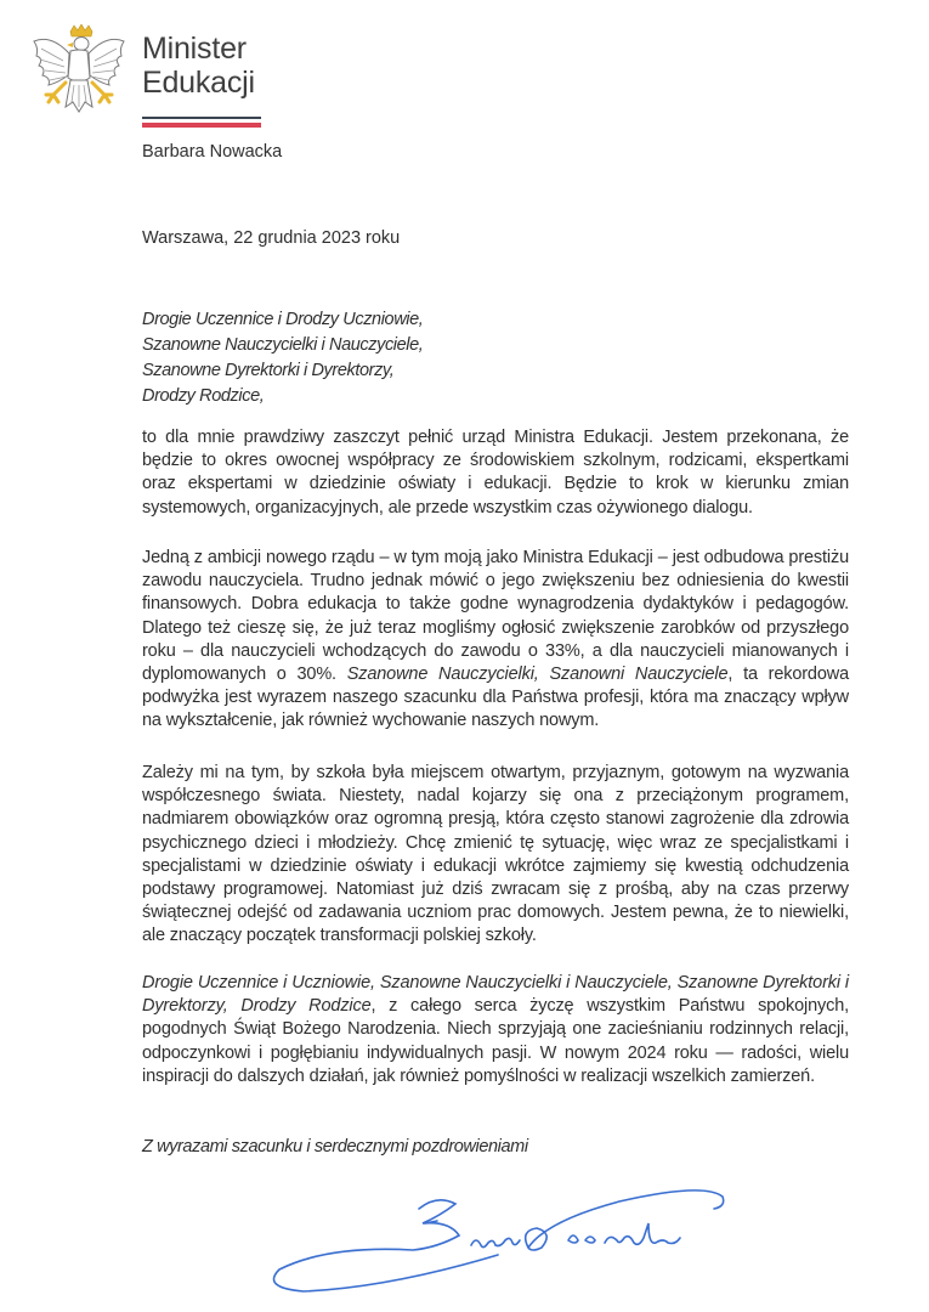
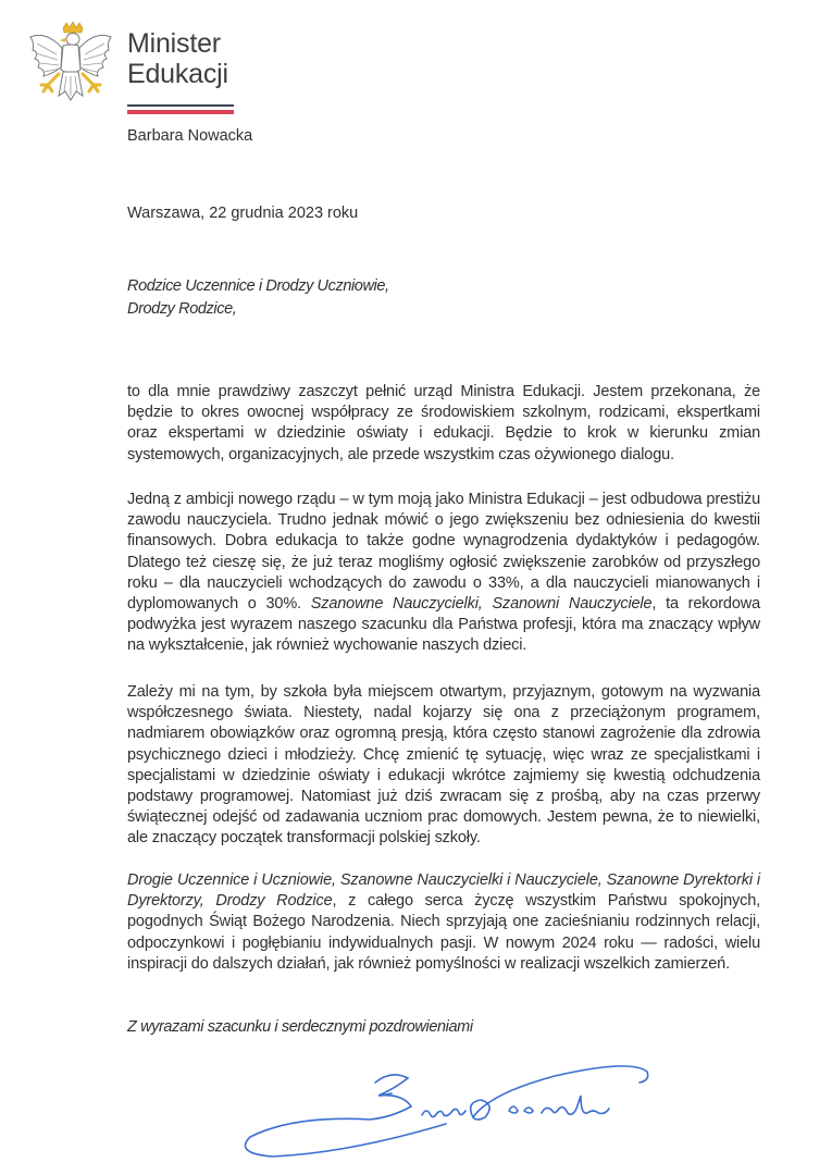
  Minister
  Edukacji
  Barbara Nowacka
  Warszawa, 22 grudnia 2023 roku
- Drogie Uczennice i Drodzy Uczniowie,
+ Rodzice Uczennice i Drodzy Uczniowie,
- Szanowne Nauczycielki i Nauczyciele,
- Szanowne Dyrektorki i Dyrektorzy,
  Drodzy Rodzice,
  to dla mnie prawdziwy zaszczyt pełnić urząd Ministra Edukacji. Jestem przekonana, że będzie to okres owocnej współpracy ze środowiskiem szkolnym, rodzicami, ekspertkami oraz ekspertami w dziedzinie oświaty i edukacji. Będzie to krok w kierunku zmian systemowych, organizacyjnych, ale przede wszystkim czas ożywionego dialogu.
- Jedną z ambicji nowego rządu – w tym moją jako Ministra Edukacji – jest odbudowa prestiżu zawodu nauczyciela. Trudno jednak mówić o jego zwiększeniu bez odniesienia do kwestii finansowych. Dobra edukacja to także godne wynagrodzenia dydaktyków i pedagogów. Dlatego też cieszę się, że już teraz mogliśmy ogłosić zwiększenie zarobków od przyszłego roku – dla nauczycieli wchodzących do zawodu o 33%, a dla nauczycieli mianowanych i dyplomowanych o 30%. Szanowne Nauczycielki, Szanowni Nauczyciele, ta rekordowa podwyżka jest wyrazem naszego szacunku dla Państwa profesji, która ma znaczący wpływ na wykształcenie, jak również wychowanie naszych nowym.
+ Jedną z ambicji nowego rządu – w tym moją jako Ministra Edukacji – jest odbudowa prestiżu zawodu nauczyciela. Trudno jednak mówić o jego zwiększeniu bez odniesienia do kwestii finansowych. Dobra edukacja to także godne wynagrodzenia dydaktyków i pedagogów. Dlatego też cieszę się, że już teraz mogliśmy ogłosić zwiększenie zarobków od przyszłego roku – dla nauczycieli wchodzących do zawodu o 33%, a dla nauczycieli mianowanych i dyplomowanych o 30%. Szanowne Nauczycielki, Szanowni Nauczyciele, ta rekordowa podwyżka jest wyrazem naszego szacunku dla Państwa profesji, która ma znaczący wpływ na wykształcenie, jak również wychowanie naszych dzieci.
  Zależy mi na tym, by szkoła była miejscem otwartym, przyjaznym, gotowym na wyzwania współczesnego świata. Niestety, nadal kojarzy się ona z przeciążonym programem, nadmiarem obowiązków oraz ogromną presją, która często stanowi zagrożenie dla zdrowia psychicznego dzieci i młodzieży. Chcę zmienić tę sytuację, więc wraz ze specjalistkami i specjalistami w dziedzinie oświaty i edukacji wkrótce zajmiemy się kwestią odchudzenia podstawy programowej. Natomiast już dziś zwracam się z prośbą, aby na czas przerwy świątecznej odejść od zadawania uczniom prac domowych. Jestem pewna, że to niewielki, ale znaczący początek transformacji polskiej szkoły.
  Drogie Uczennice i Uczniowie, Szanowne Nauczycielki i Nauczyciele, Szanowne Dyrektorki i Dyrektorzy, Drodzy Rodzice, z całego serca życzę wszystkim Państwu spokojnych, pogodnych Świąt Bożego Narodzenia. Niech sprzyjają one zacieśnianiu rodzinnych relacji, odpoczynkowi i pogłębianiu indywidualnych pasji. W nowym 2024 roku — radości, wielu inspiracji do dalszych działań, jak również pomyślności w realizacji wszelkich zamierzeń.
  Z wyrazami szacunku i serdecznymi pozdrowieniami
